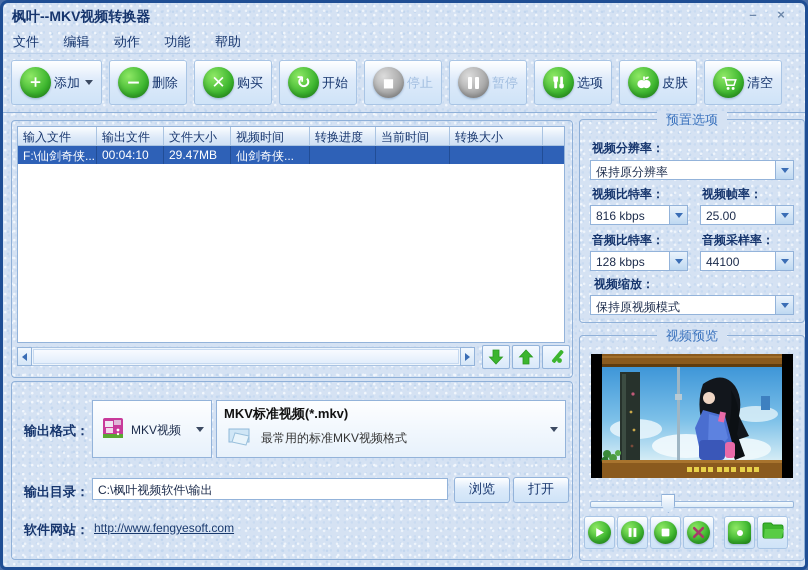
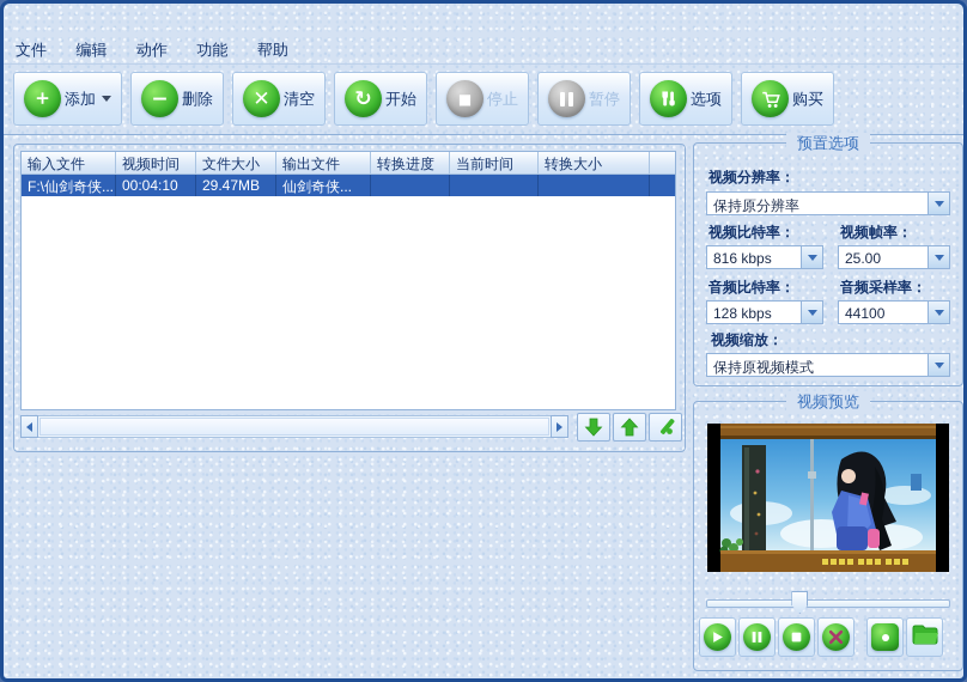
- 枫叶--MKV视频转换器
- –
- ×
  文件 编辑 动作 功能 帮助
  ＋
  添加
  −
  删除
  ✕
- 购买
+ 清空
  ↻
  开始
  ■
  停止
  暂停
  选项
- 皮肤
- 清空
+ 购买
  输入文件
- 输出文件
+ 视频时间
  文件大小
- 视频时间
+ 输出文件
  转换进度
  当前时间
  转换大小
  F:\仙剑奇侠...
  00:04:10
  29.47MB
  仙剑奇侠...
  预置选项
  视频分辨率：
  保持原分辨率
  视频比特率：
  视频帧率：
  816 kbps
  25.00
  音频比特率：
  音频采样率：
  128 kbps
  44100
  视频缩放：
  保持原视频模式
  视频预览
- 输出格式：
- MKV视频
- MKV标准视频(*.mkv)
- 最常用的标准MKV视频格式
- 输出目录：
- C:\枫叶视频软件\输出
- 浏览
- 打开
- 软件网站：
- http://www.fengyesoft.com
